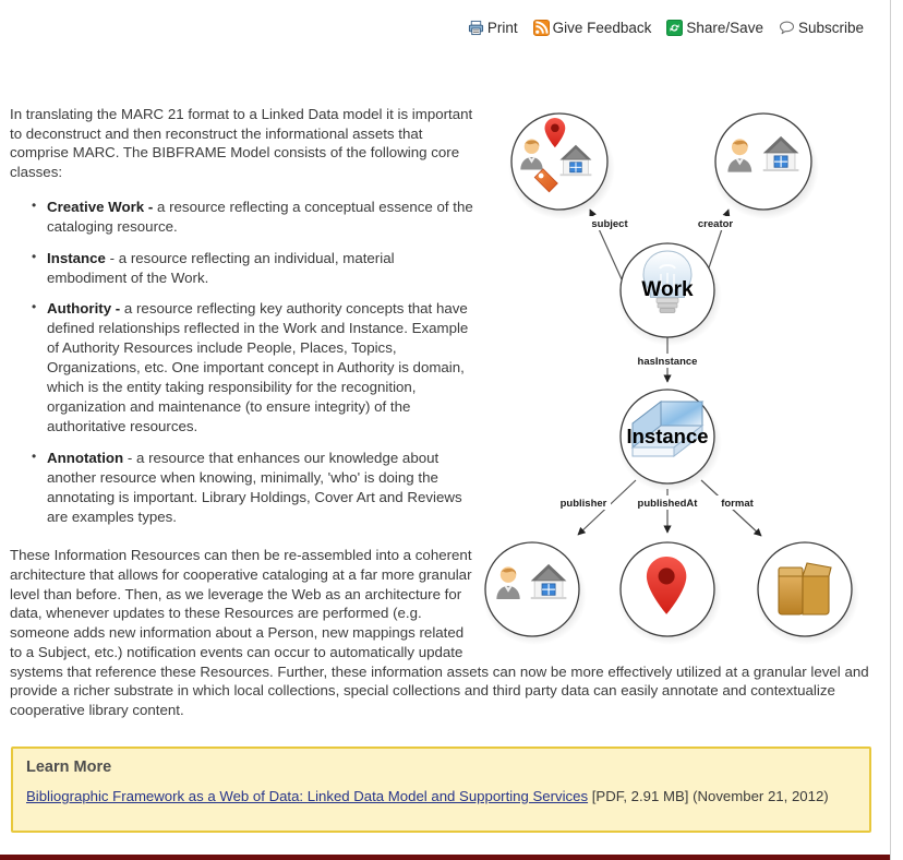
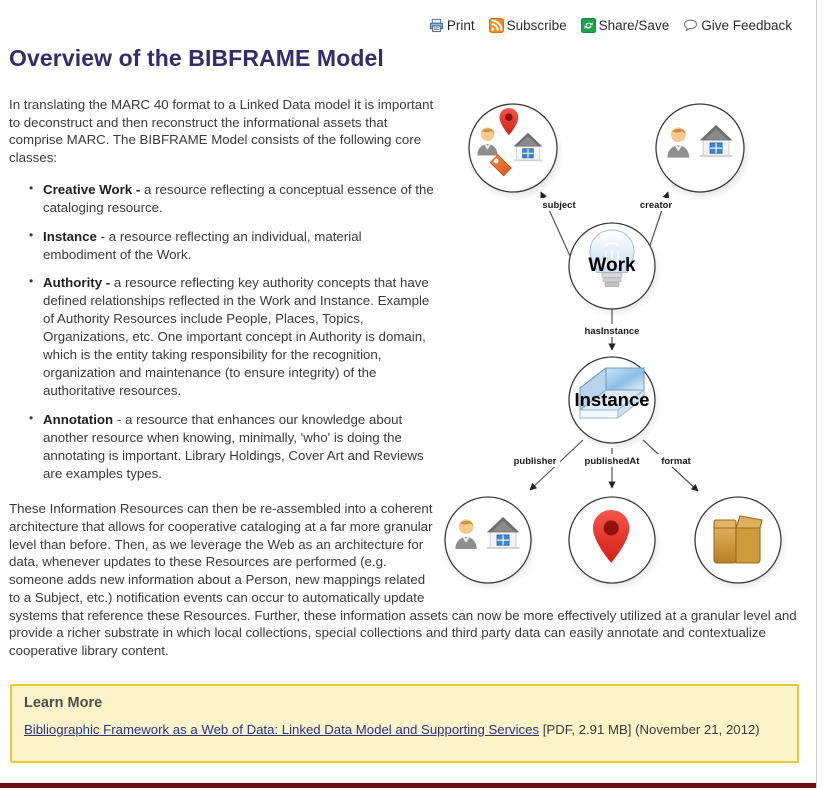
  Print
- Give Feedback
+ Subscribe
  Share/Save
- Subscribe
+ Give Feedback
+ Overview of the BIBFRAME Model
- In translating the MARC 21 format to a Linked Data model it is important to deconstruct and then reconstruct the informational assets that comprise MARC. The BIBFRAME Model consists of the following core classes:
+ In translating the MARC 40 format to a Linked Data model it is important to deconstruct and then reconstruct the informational assets that comprise MARC. The BIBFRAME Model consists of the following core classes:
  Creative Work - a resource reflecting a conceptual essence of the cataloging resource.
  Instance - a resource reflecting an individual, material embodiment of the Work.
  Authority - a resource reflecting key authority concepts that have defined relationships reflected in the Work and Instance. Example of Authority Resources include People, Places, Topics, Organizations, etc. One important concept in Authority is domain, which is the entity taking responsibility for the recognition, organization and maintenance (to ensure integrity) of the authoritative resources.
  Annotation - a resource that enhances our knowledge about another resource when knowing, minimally, 'who' is doing the annotating is important. Library Holdings, Cover Art and Reviews are examples types.
  These Information Resources can then be re-assembled into a coherent architecture that allows for cooperative cataloging at a far more granular level than before. Then, as we leverage the Web as an architecture for data, whenever updates to these Resources are performed (e.g. someone adds new information about a Person, new mappings related to a Subject, etc.) notification events can occur to automatically update systems that reference these Resources. Further, these information assets can now be more effectively utilized at a granular level and provide a richer substrate in which local collections, special collections and third party data can easily annotate and contextualize cooperative library content.
  subject
  creator
  hasInstance
  publisher
  publishedAt
  format
  Work
  Instance
  Learn More
  Bibliographic Framework as a Web of Data: Linked Data Model and Supporting Services [PDF, 2.91 MB] (November 21, 2012)
